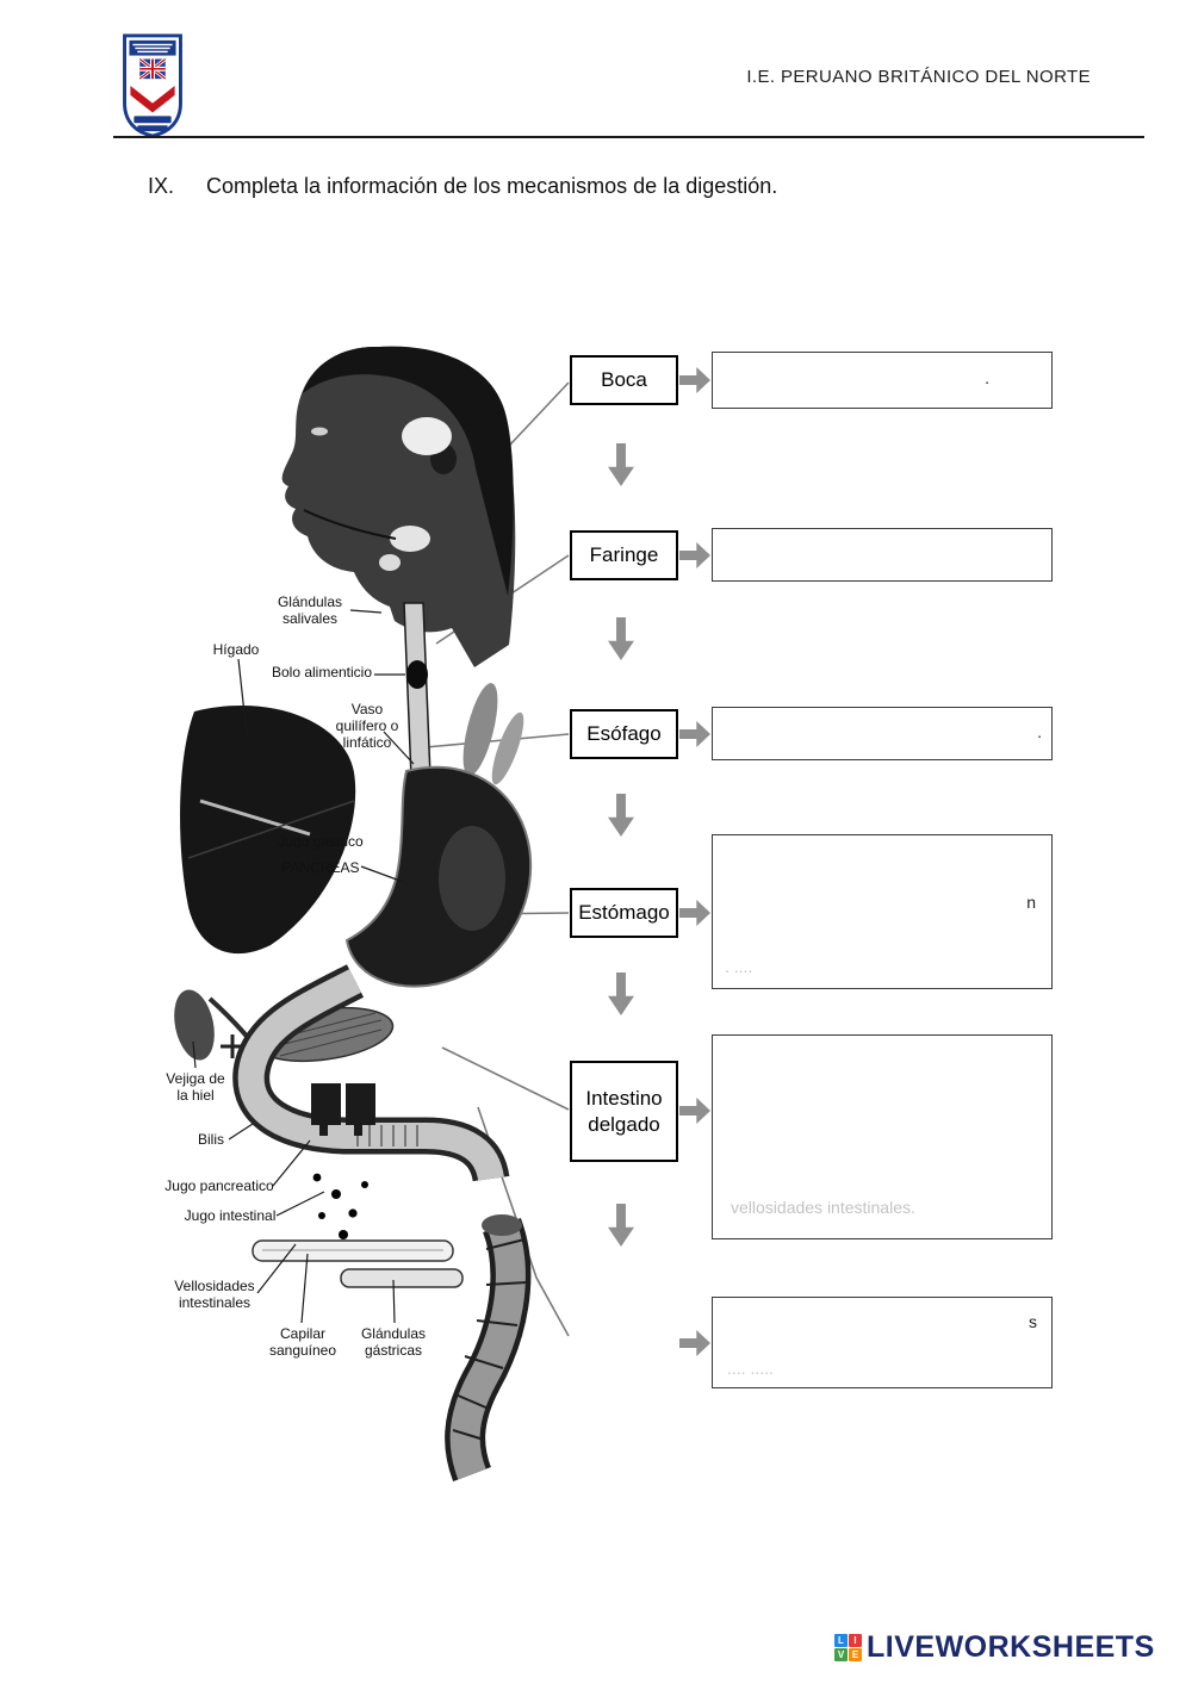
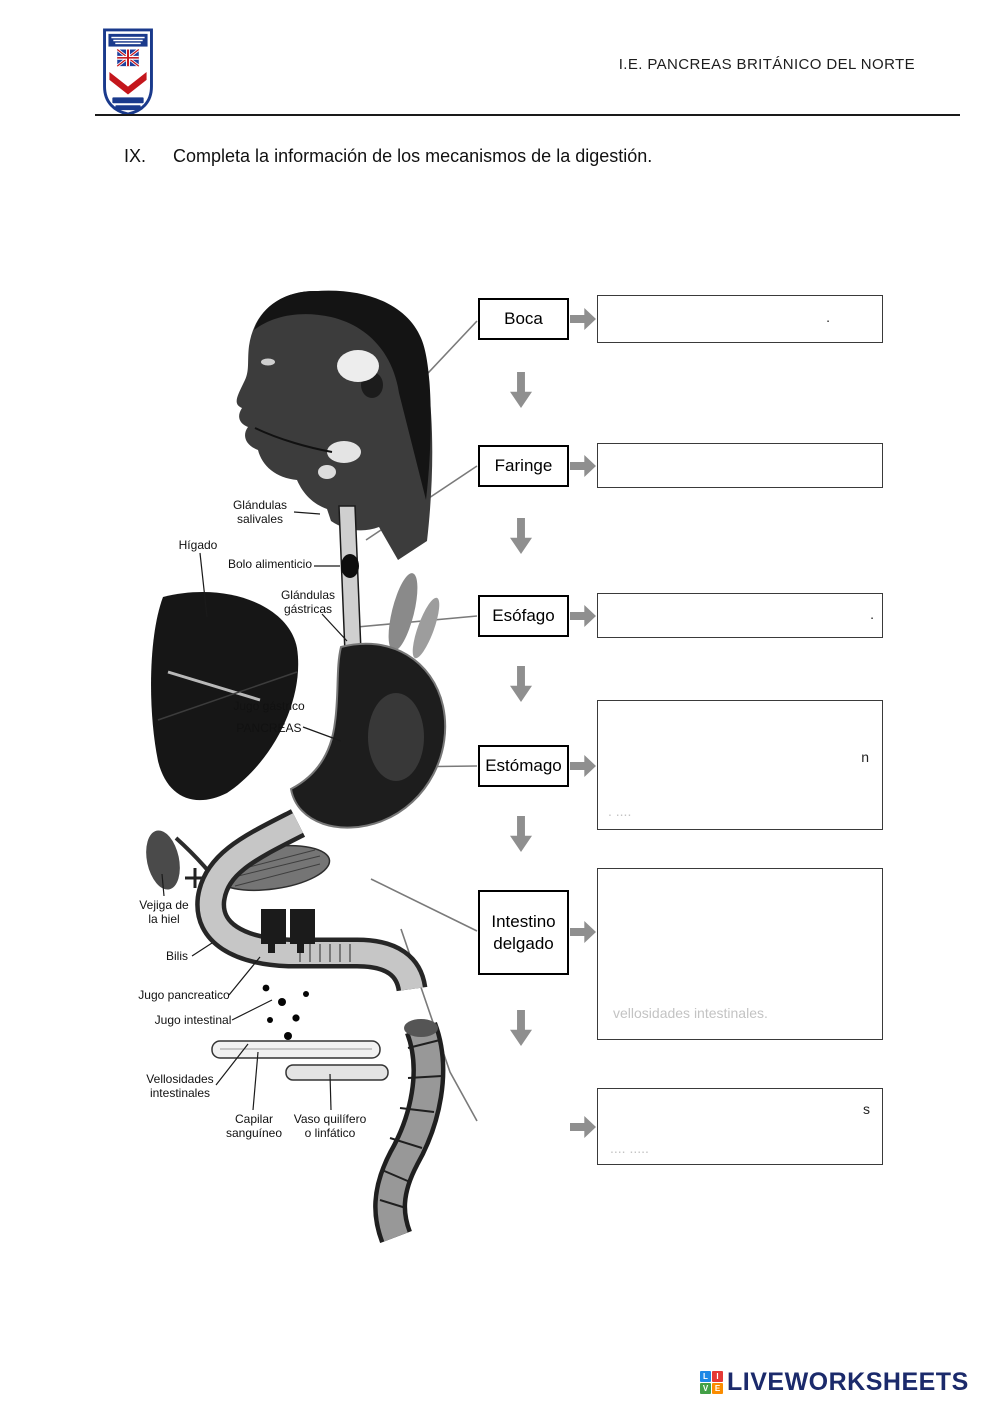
- I.E. PERUANO BRITÁNICO DEL NORTE
+ I.E. PANCREAS BRITÁNICO DEL NORTE
  IX.
  Completa la información de los mecanismos de la digestión.
  Glándulas salivales
  Hígado
  Bolo alimenticio
- Vaso quilífero o linfático
+ Glándulas gástricas
  Jugo gástrico
  PANCREAS
  Vejiga de la hiel
  Bilis
  Jugo pancreatico
  Jugo intestinal
  Vellosidades intestinales
  Capilar sanguíneo
- Glándulas gástricas
+ Vaso quilífero o linfático
  Boca
  .
  Faringe
  Esófago
  .
  Estómago
  n
  . ....
  Intestino delgado
  vellosidades intestinales.
  s
  .... .....
  L
  I
  V
  E
  LIVEWORKSHEETS
